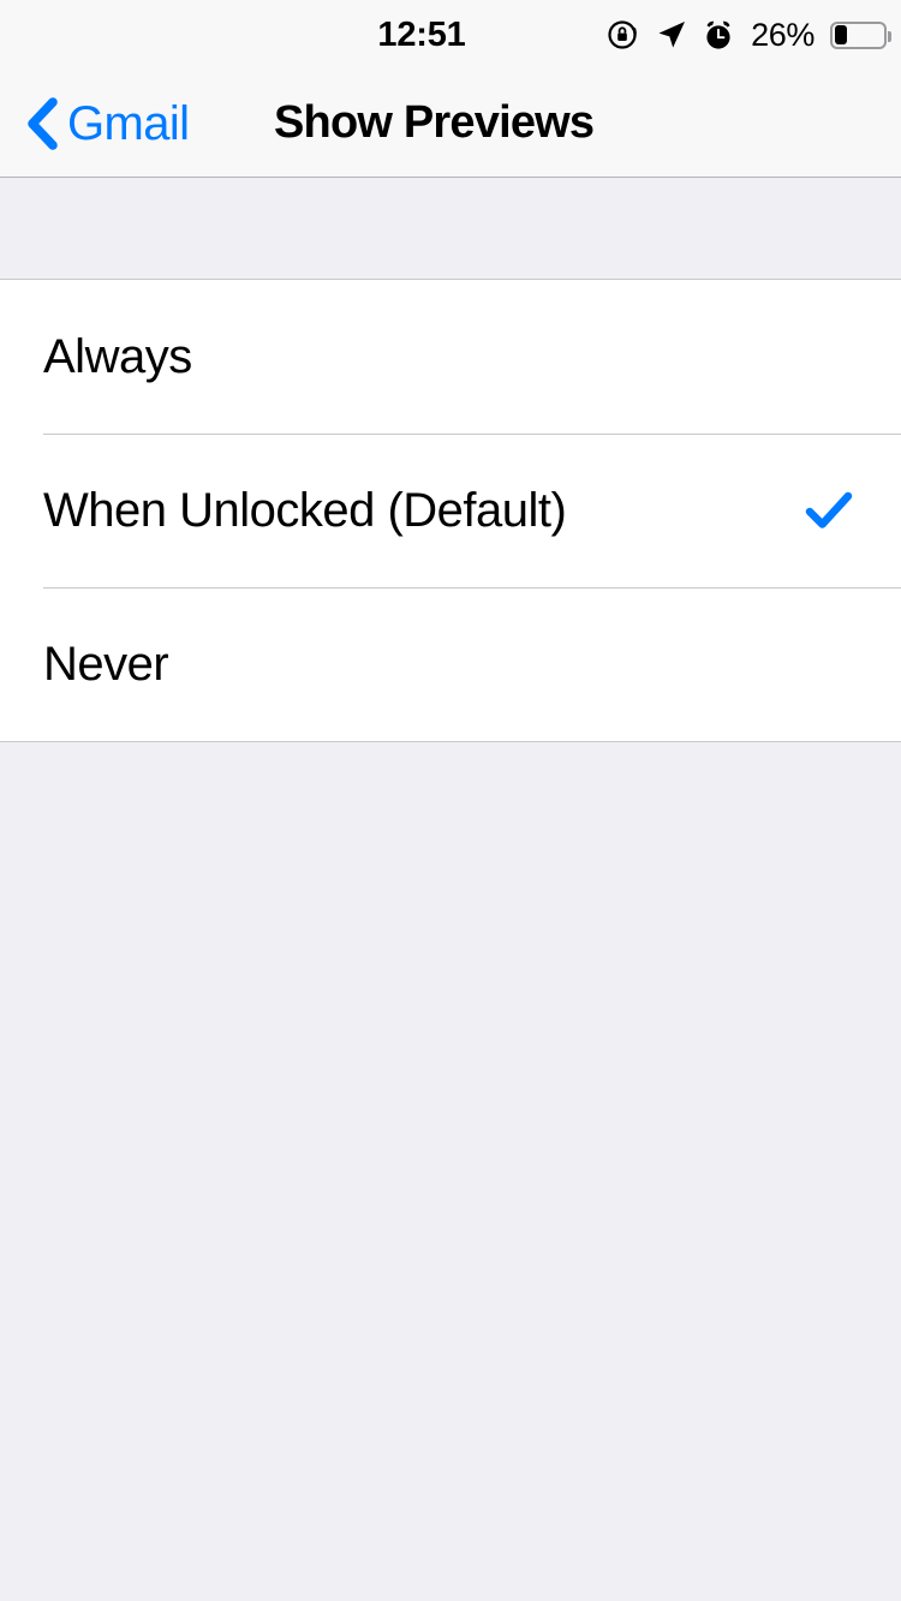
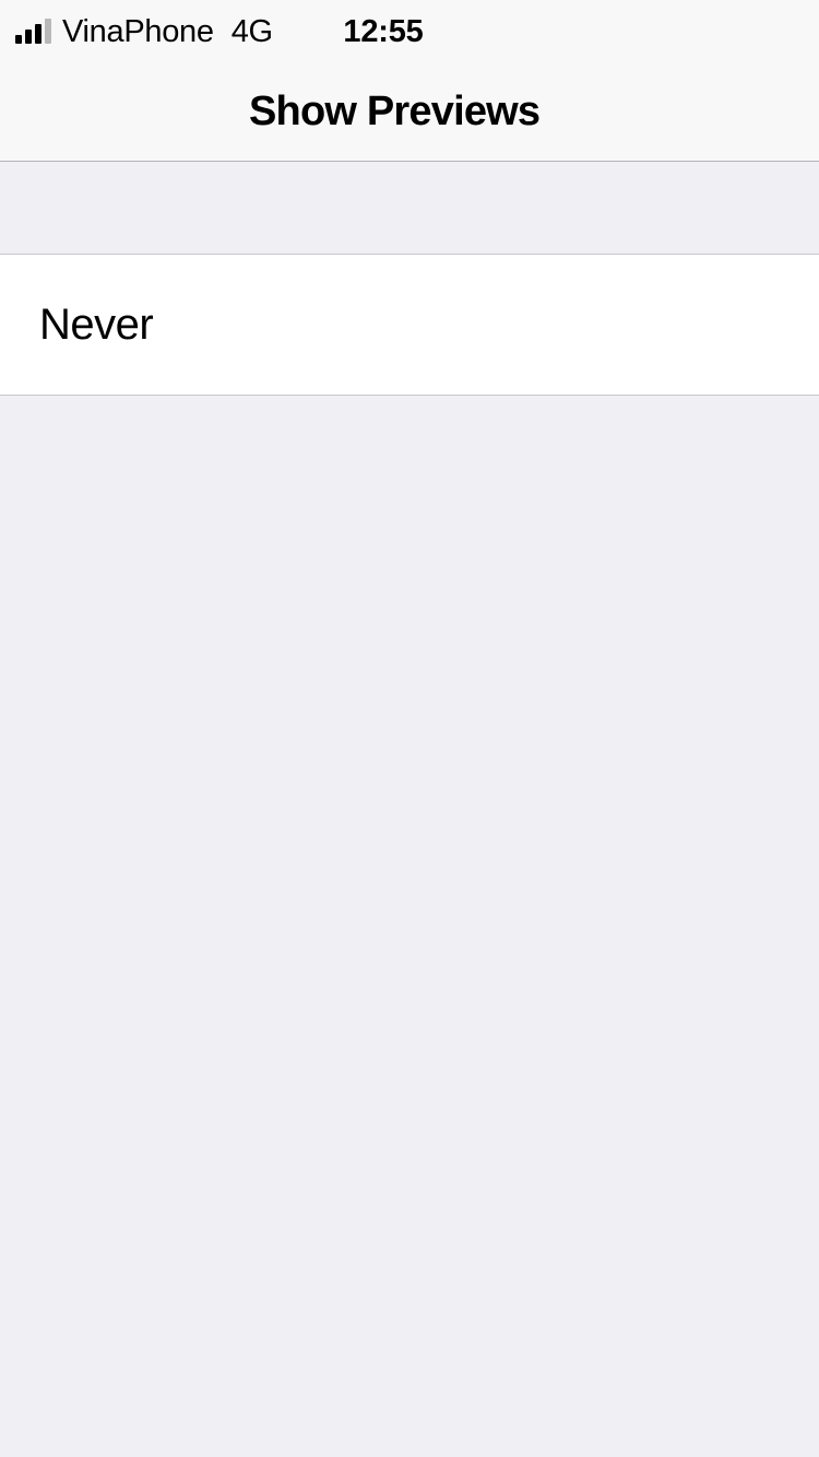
+ VinaPhone
+ 4G
- 12:51
+ 12:55
- 26%
- Gmail
  Show Previews
- Always
- When Unlocked (Default)
  Never
